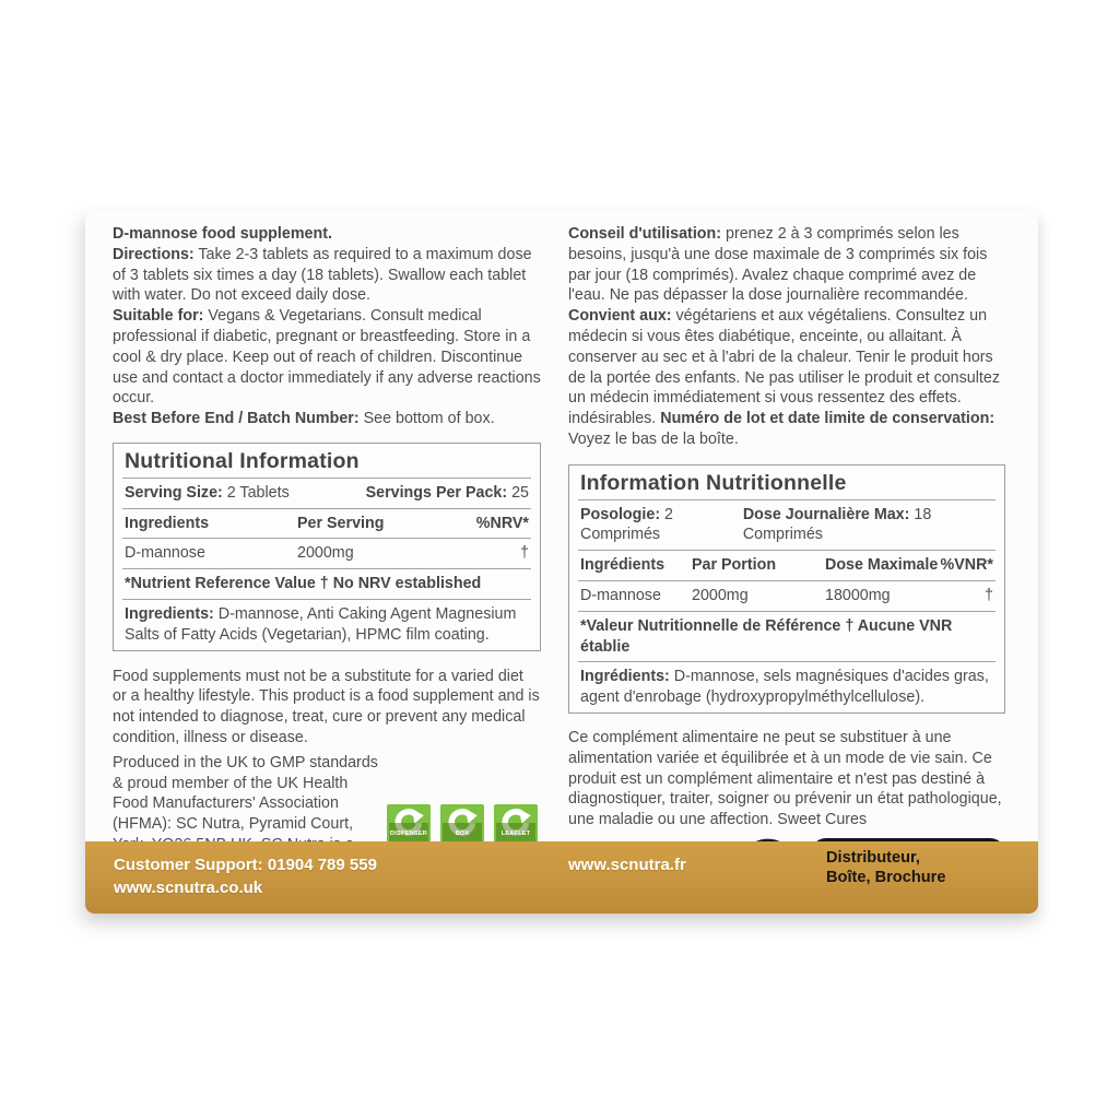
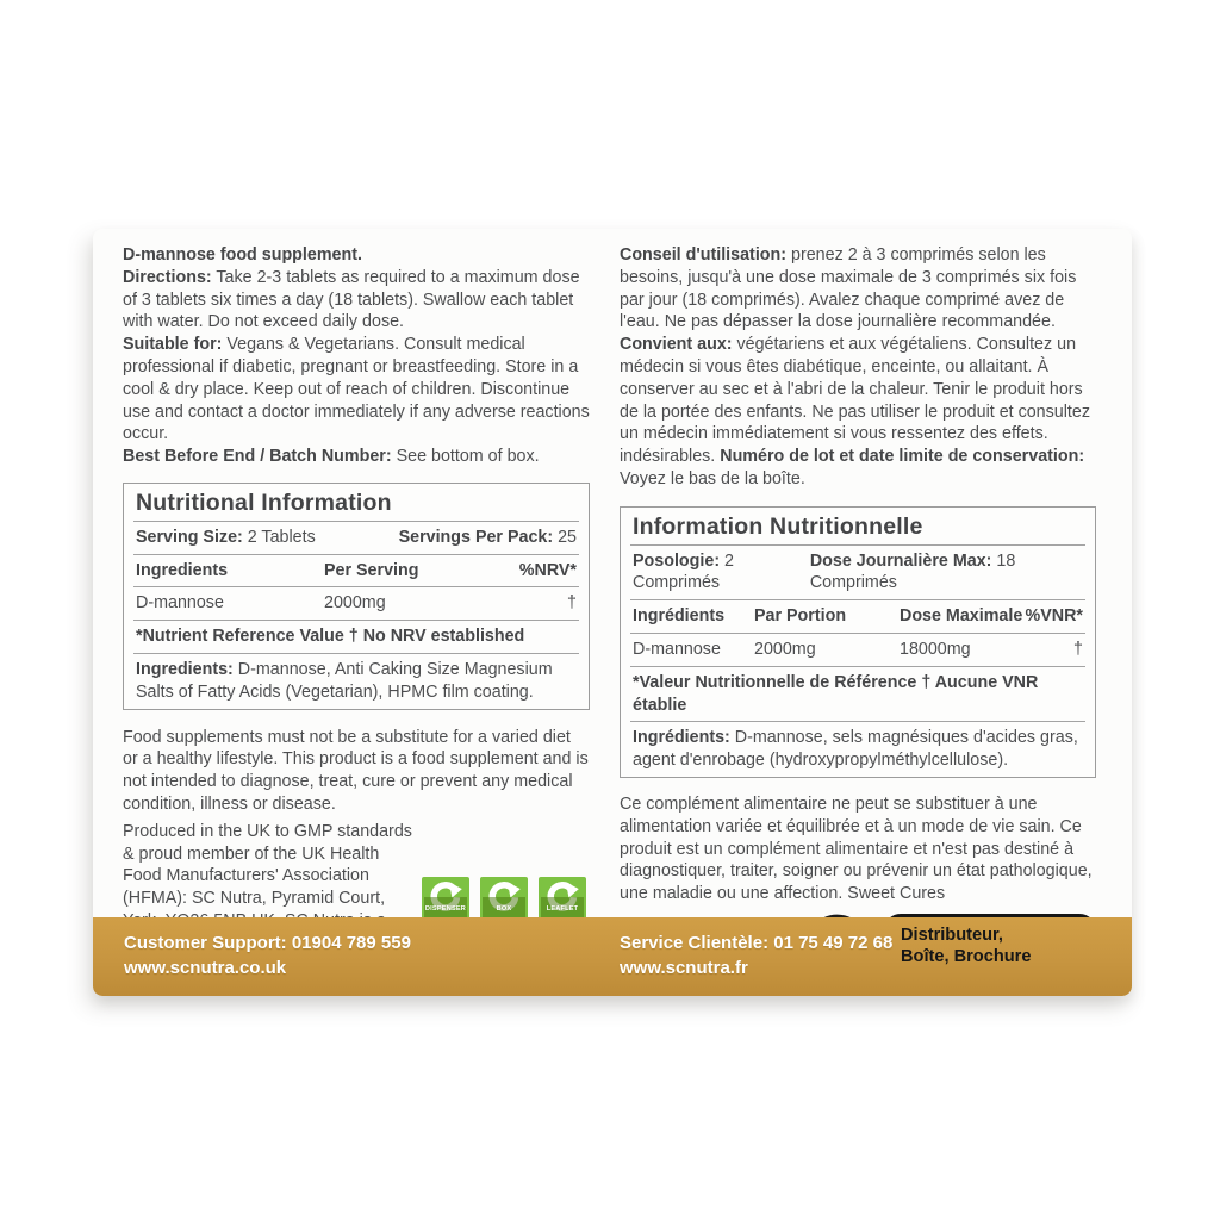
  D-mannose food supplement.
  Directions: Take 2-3 tablets as required to a maximum dose of 3 tablets six times a day (18 tablets). Swallow each tablet with water. Do not exceed daily dose.
  Suitable for: Vegans & Vegetarians. Consult medical professional if diabetic, pregnant or breastfeeding. Store in a cool & dry place. Keep out of reach of children. Discontinue use and contact a doctor immediately if any adverse reactions occur.
  Best Before End / Batch Number: See bottom of box.
  Nutritional Information
  Serving Size: 2 Tablets
  Servings Per Pack: 25
  Ingredients
  Per Serving
  %NRV*
  D-mannose
  2000mg
  †
  *Nutrient Reference Value † No NRV established
- Ingredients: D-mannose, Anti Caking Agent Magnesium Salts of Fatty Acids (Vegetarian), HPMC film coating.
+ Ingredients: D-mannose, Anti Caking Size Magnesium Salts of Fatty Acids (Vegetarian), HPMC film coating.
  Food supplements must not be a substitute for a varied diet or a healthy lifestyle. This product is a food supplement and is not intended to diagnose, treat, cure or prevent any medical condition, illness or disease.
  Conseil d'utilisation: prenez 2 à 3 comprimés selon les besoins, jusqu'à une dose maximale de 3 comprimés six fois par jour (18 comprimés). Avalez chaque comprimé avez de l'eau. Ne pas dépasser la dose journalière recommandée.
  Convient aux: végétariens et aux végétaliens. Consultez un médecin si vous êtes diabétique, enceinte, ou allaitant. À conserver au sec et à l'abri de la chaleur. Tenir le produit hors de la portée des enfants. Ne pas utiliser le produit et consultez un médecin immédiatement si vous ressentez des effets. indésirables. Numéro de lot et date limite de conservation: Voyez le bas de la boîte.
  Information Nutritionnelle
  Posologie: 2 Comprimés
  Dose Journalière Max: 18 Comprimés
  Ingrédients
  Par Portion
  Dose Maximale
  %VNR*
  D-mannose
  2000mg
  18000mg
  †
  *Valeur Nutritionnelle de Référence † Aucune VNR établie
  Ingrédients: D-mannose, sels magnésiques d'acides gras, agent d'enrobage (hydroxypropylméthylcellulose).
  Ce complément alimentaire ne peut se substituer à une alimentation variée et équilibrée et à un mode de vie sain. Ce produit est un complément alimentaire et n'est pas destiné à diagnostiquer, traiter, soigner ou prévenir un état pathologique, une maladie ou une affection. Sweet Cures
  Distributeur,
  Boîte, Brochure
  Customer Support: 01904 789 559
  www.scnutra.co.uk
+ Service Clientèle: 01 75 49 72 68
  www.scnutra.fr
